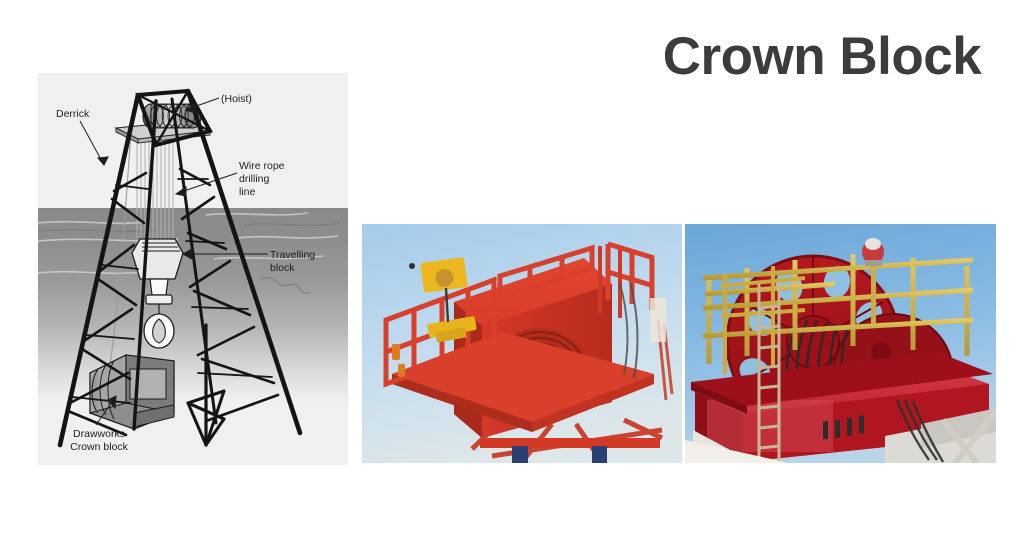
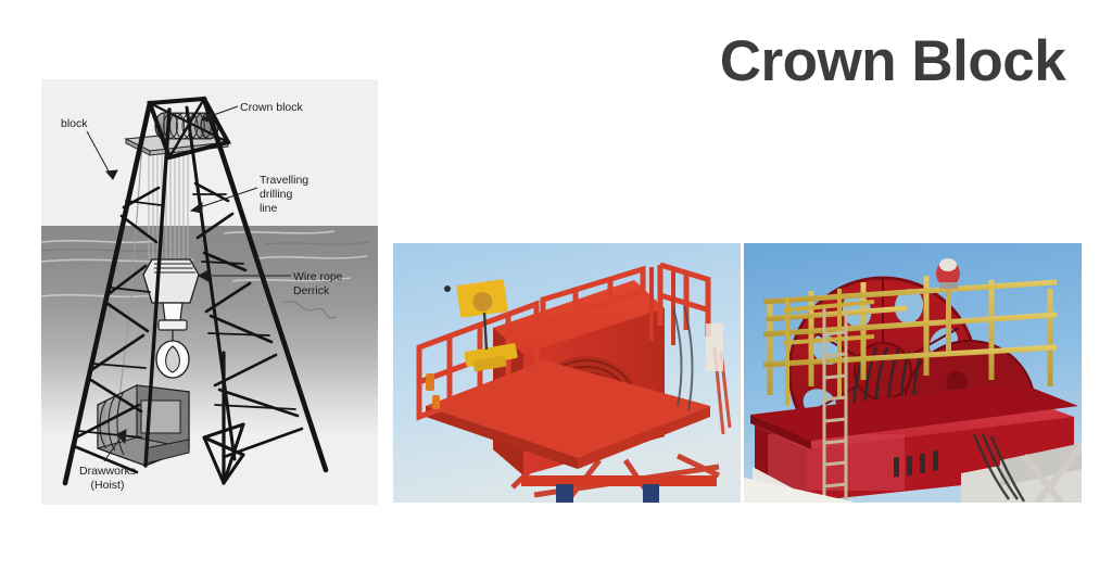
  Crown Block
- Derrick
+ block
- (Hoist)
+ Crown block
- Wire rope
+ Travelling
  drilling
  line
- Travelling
+ Wire rope
- block
+ Derrick
  Drawworks
- Crown block
+ (Hoist)
